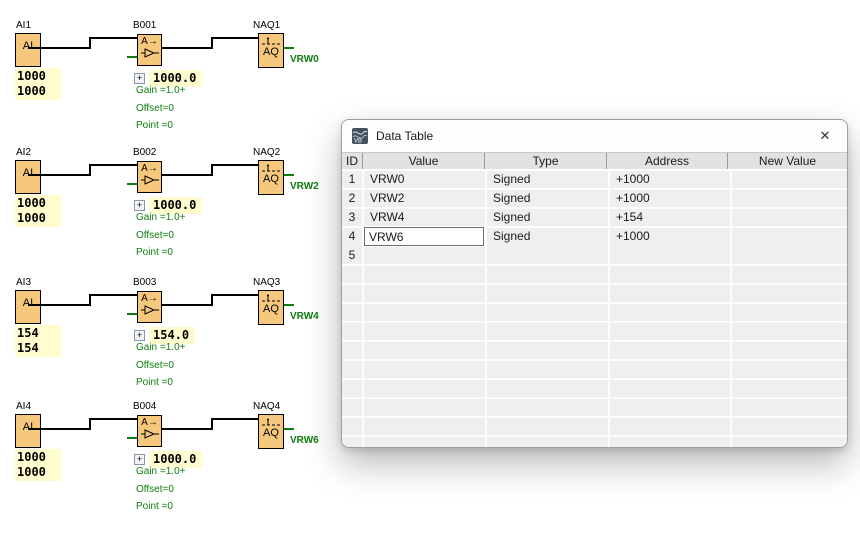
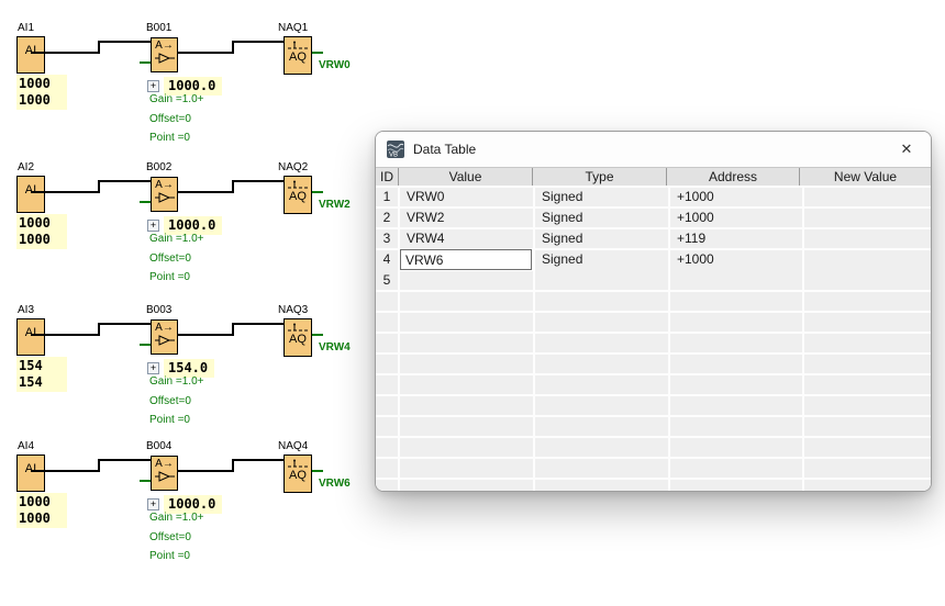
  AI1
  AI
  1000
  1000
  B001
  A→
  +
  1000.0
  Gain =1.0+
  Offset=0
  Point =0
  NAQ1
  AQ
  VRW0
  AI2
  AI
  1000
  1000
  B002
  A→
  +
  1000.0
  Gain =1.0+
  Offset=0
  Point =0
  NAQ2
  AQ
  VRW2
  AI3
  AI
  154
  154
  B003
  A→
  +
  154.0
  Gain =1.0+
  Offset=0
  Point =0
  NAQ3
  AQ
  VRW4
  AI4
  AI
  1000
  1000
  B004
  A→
  +
  1000.0
  Gain =1.0+
  Offset=0
  Point =0
  NAQ4
  AQ
  VRW6
  Data Table
  ✕
  ID
  Value
  Type
  Address
  New Value
  1
  VRW0
  Signed
  +1000
  2
  VRW2
  Signed
  +1000
  3
  VRW4
  Signed
- +154
+ +119
  4
  VRW6
  Signed
  +1000
  5
